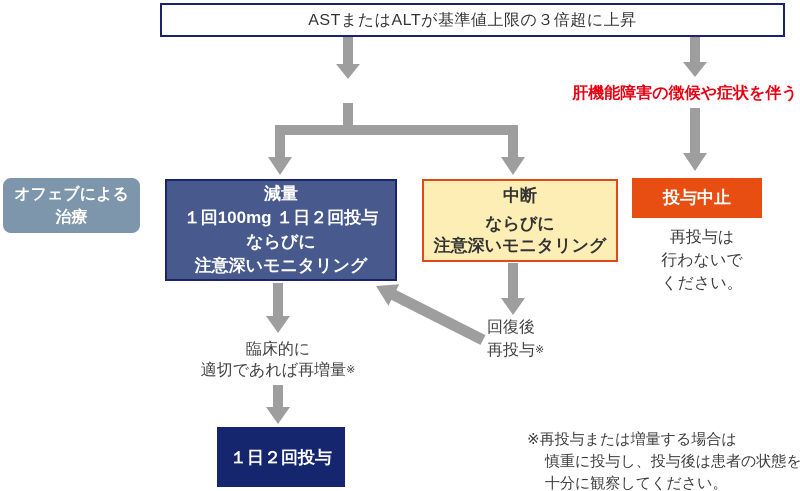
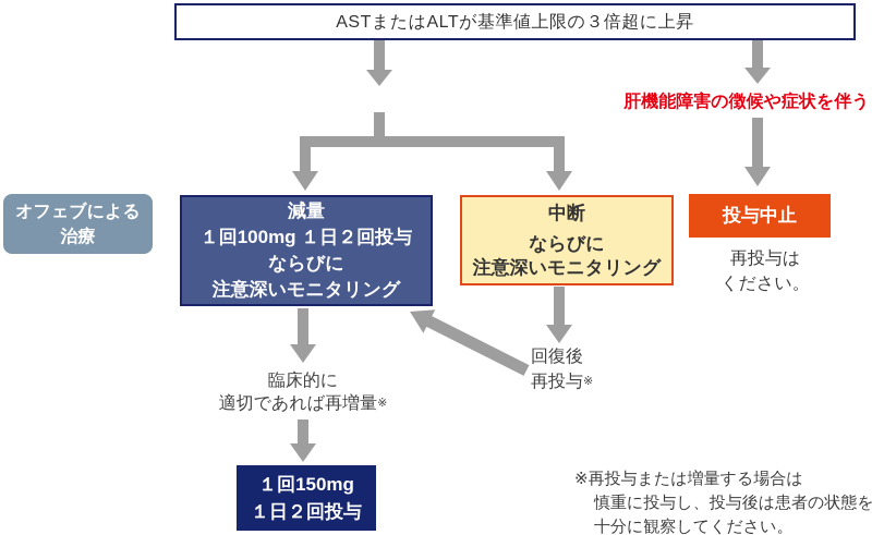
  ASTまたはALTが基準値上限の３倍超に上昇
  肝機能障害の徴候や症状を伴う
  オフェブによる
  治療
  減量
  １回100mg １日２回投与
  ならびに
  注意深いモニタリング
  中断
  ならびに
  注意深いモニタリング
  投与中止
  再投与は
- 行わないで
  ください。
  臨床的に
  適切であれば再増量※
  回復後
  再投与※
+ １回150mg
  １日２回投与
  ※再投与または増量する場合は
  慎重に投与し、投与後は患者の状態を
  十分に観察してください。
